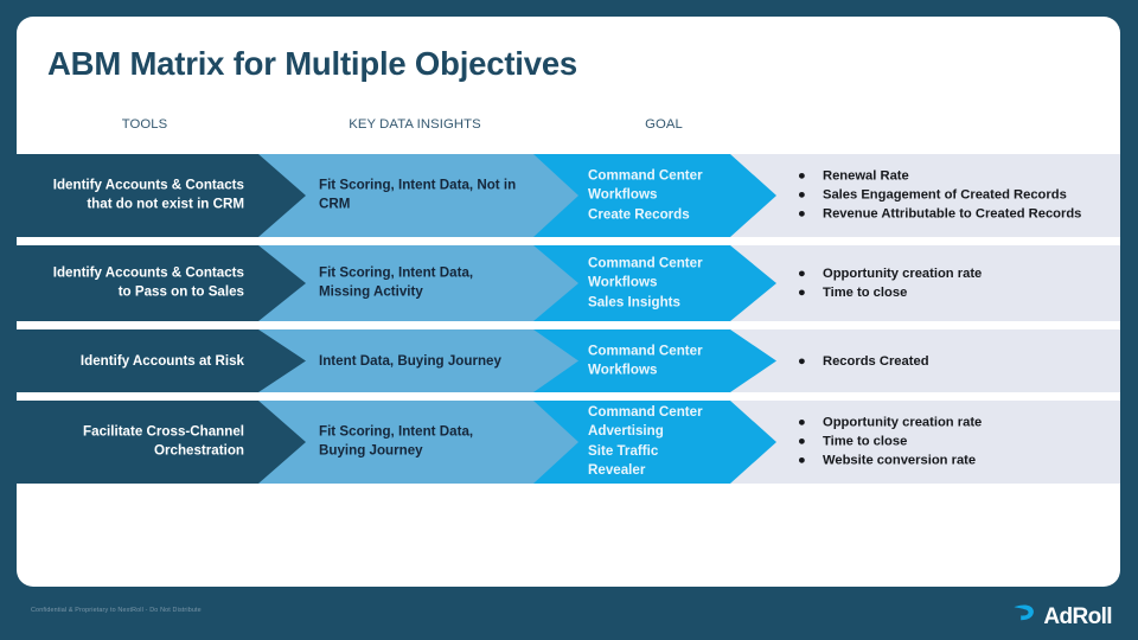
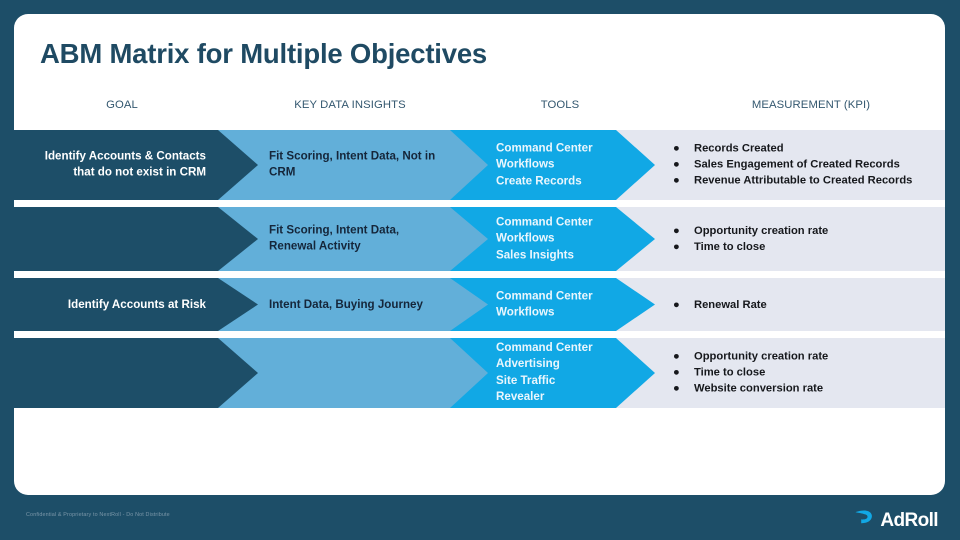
  ABM Matrix for Multiple Objectives
- TOOLS
+ GOAL
  KEY DATA INSIGHTS
- GOAL
+ TOOLS
+ MEASUREMENT (KPI)
  Identify Accounts & Contacts that do not exist in CRM
  Fit Scoring, Intent Data, Not in CRM
  Command Center
  Workflows
  Create Records
  ●
- Renewal Rate
+ Records Created
  ●
  Sales Engagement of Created Records
  ●
  Revenue Attributable to Created Records
- Identify Accounts & Contacts to Pass on to Sales
- Fit Scoring, Intent Data, Missing Activity
+ Fit Scoring, Intent Data, Renewal Activity
  Command Center
  Workflows
  Sales Insights
  ●
  Opportunity creation rate
  ●
  Time to close
  Identify Accounts at Risk
  Intent Data, Buying Journey
  Command Center
  Workflows
  ●
- Records Created
+ Renewal Rate
- Facilitate Cross-Channel Orchestration
- Fit Scoring, Intent Data, Buying Journey
  Command Center
  Advertising
  Site Traffic
  Revealer
  ●
  Opportunity creation rate
  ●
  Time to close
  ●
  Website conversion rate
  AdRoll
